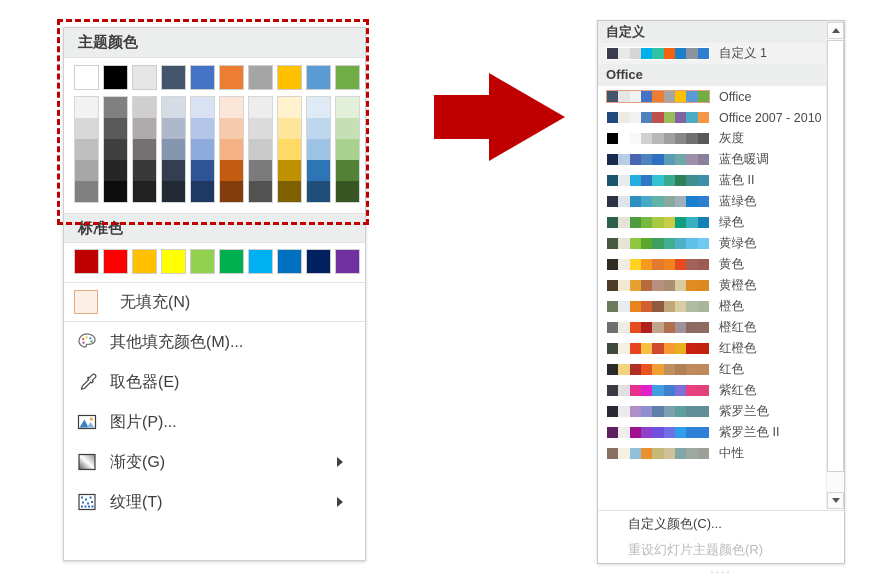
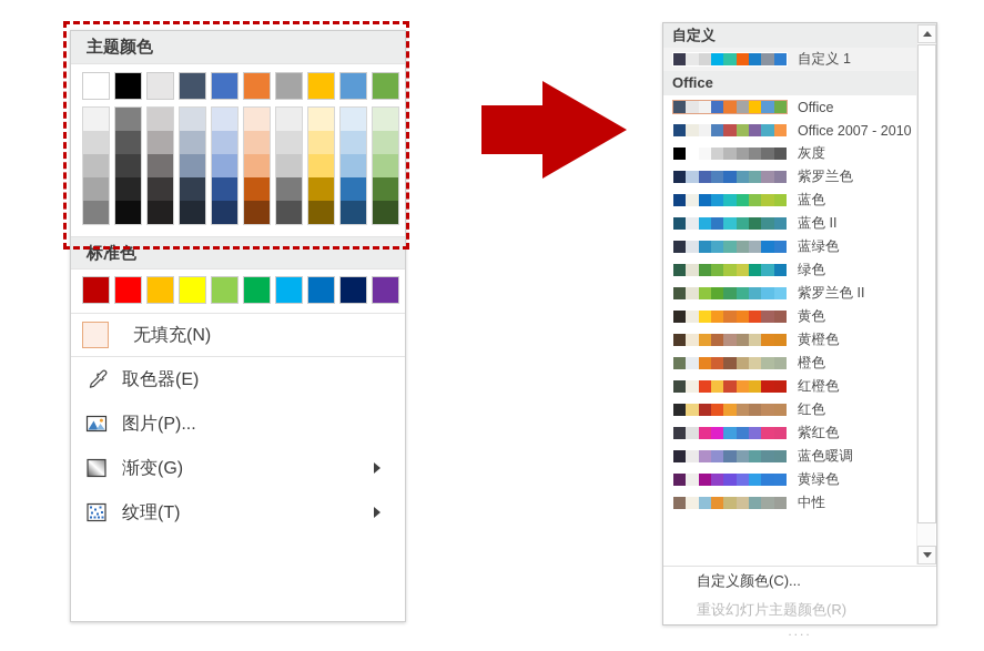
  主题颜色
  标准色
  无填充(N)
- 其他填充颜色(M)...
  取色器(E)
  图片(P)...
  渐变(G)
  纹理(T)
  自定义
  自定义 1
  Office
  Office
  Office 2007 - 2010
  灰度
- 蓝色暖调
+ 紫罗兰色
+ 蓝色
  蓝色 II
  蓝绿色
  绿色
- 黄绿色
+ 紫罗兰色 II
  黄色
  黄橙色
  橙色
- 橙红色
  红橙色
  红色
  紫红色
- 紫罗兰色
+ 蓝色暖调
- 紫罗兰色 II
+ 黄绿色
  中性
  自定义颜色(C)...
  重设幻灯片主题颜色(R)
  ....
